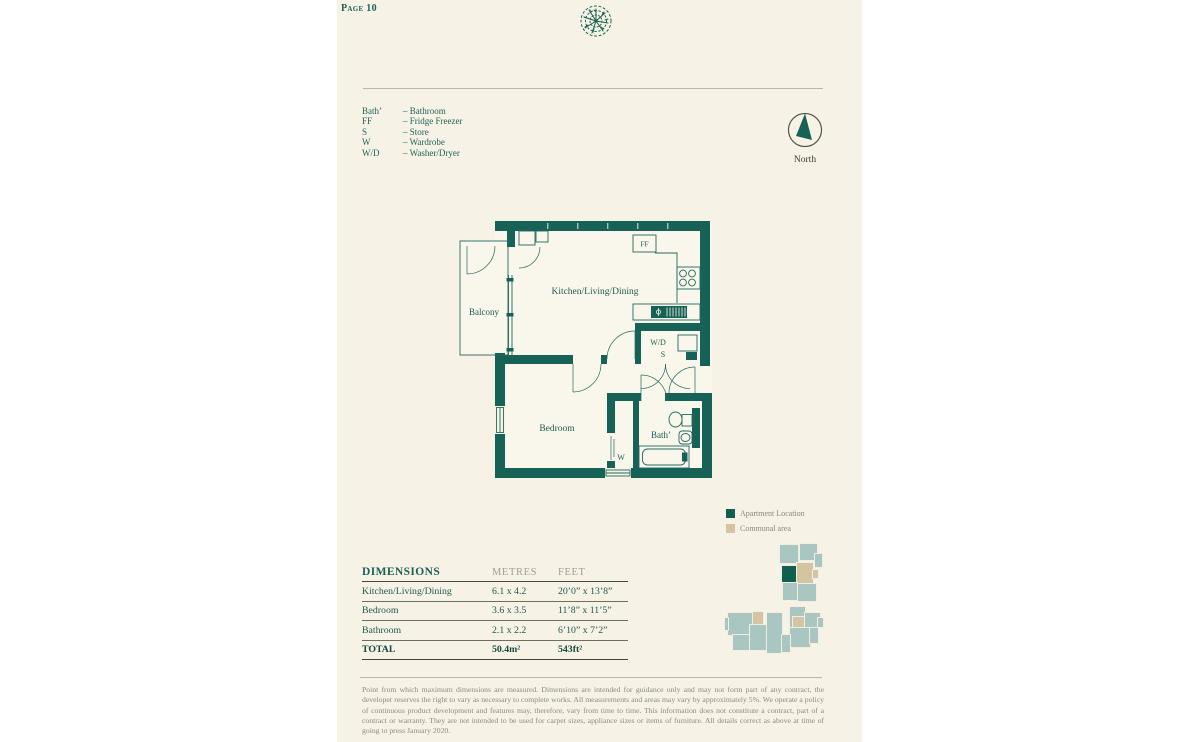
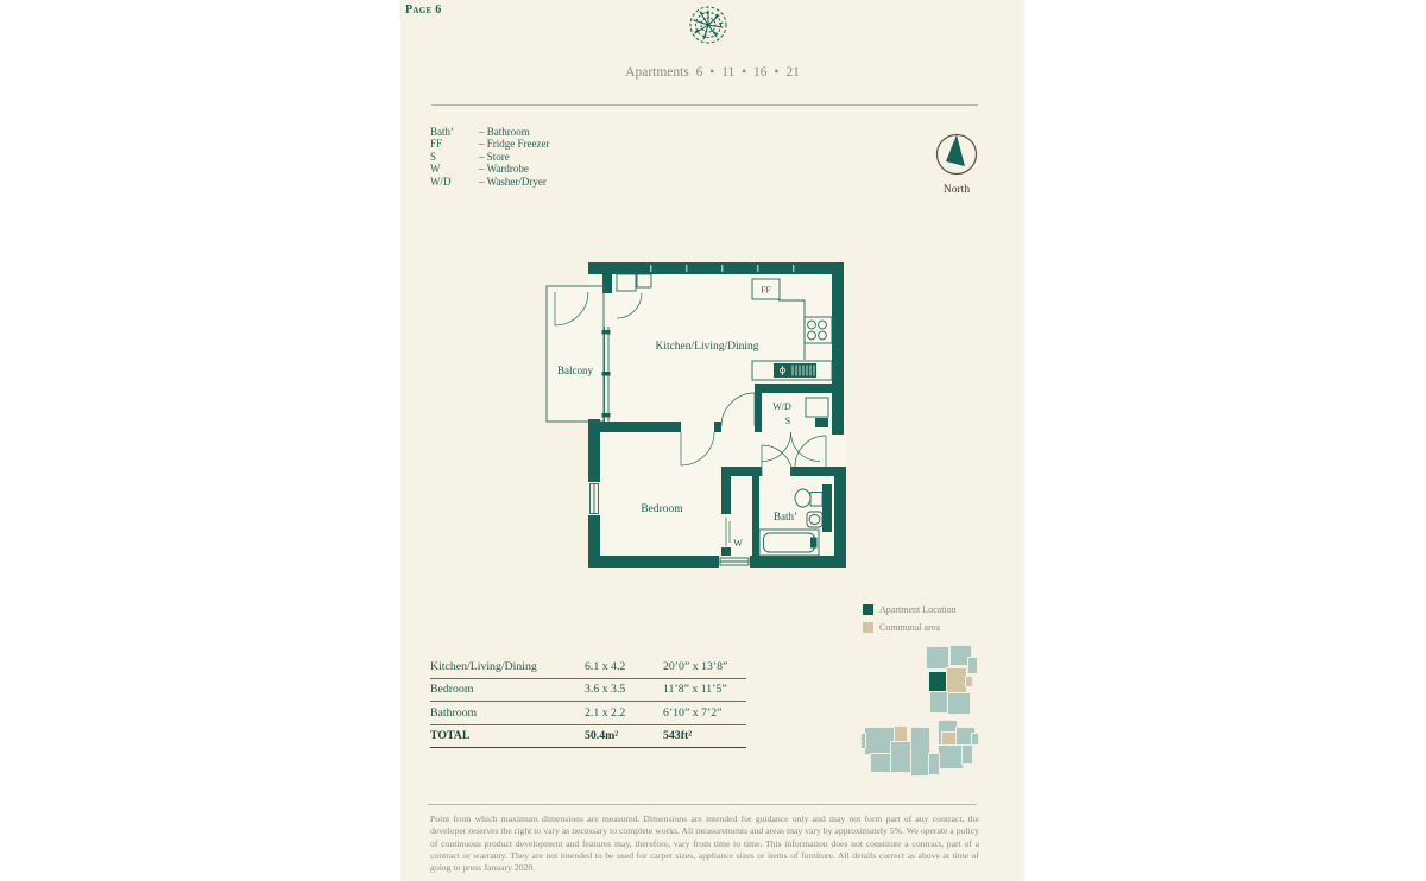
- Page 10
+ Page 6
+ Apartments 6 • 11 • 16 • 21
  Bath’
  – Bathroom
  FF
  – Fridge Freezer
  S
  – Store
  W
  – Wardrobe
  W/D
  – Washer/Dryer
  North
  Kitchen/Living/Dining
  Balcony
  Bedroom
  Bath’
  W/D
  S
  W
  FF
  Apartment Location
  Communal area
- DIMENSIONS
- METRES
- FEET
  Kitchen/Living/Dining
  6.1 x 4.2
  20’0” x 13’8”
  Bedroom
  3.6 x 3.5
  11’8” x 11’5”
  Bathroom
  2.1 x 2.2
  6’10” x 7’2”
  TOTAL
  50.4m²
  543ft²
  Point from which maximum dimensions are measured. Dimensions are intended for guidance only and may not form part of any contract, the developer reserves the right to vary as necessary to complete works. All measurements and areas may vary by approximately 5%. We operate a policy of continuous product development and features may, therefore, vary from time to time. This information does not constitute a contract, part of a contract or warranty. They are not intended to be used for carpet sizes, appliance sizes or items of furniture. All details correct as above at time of going to press January 2020.
